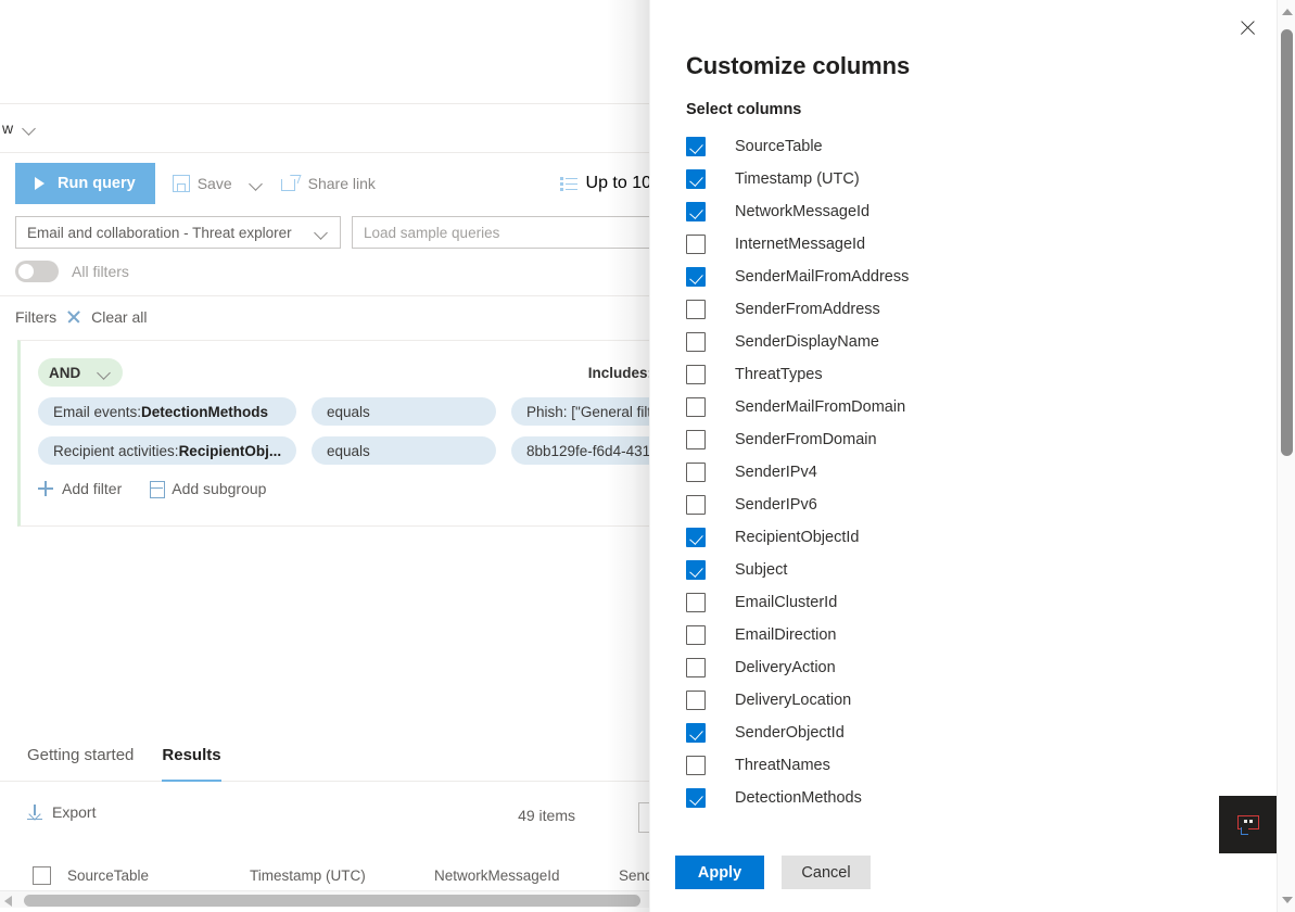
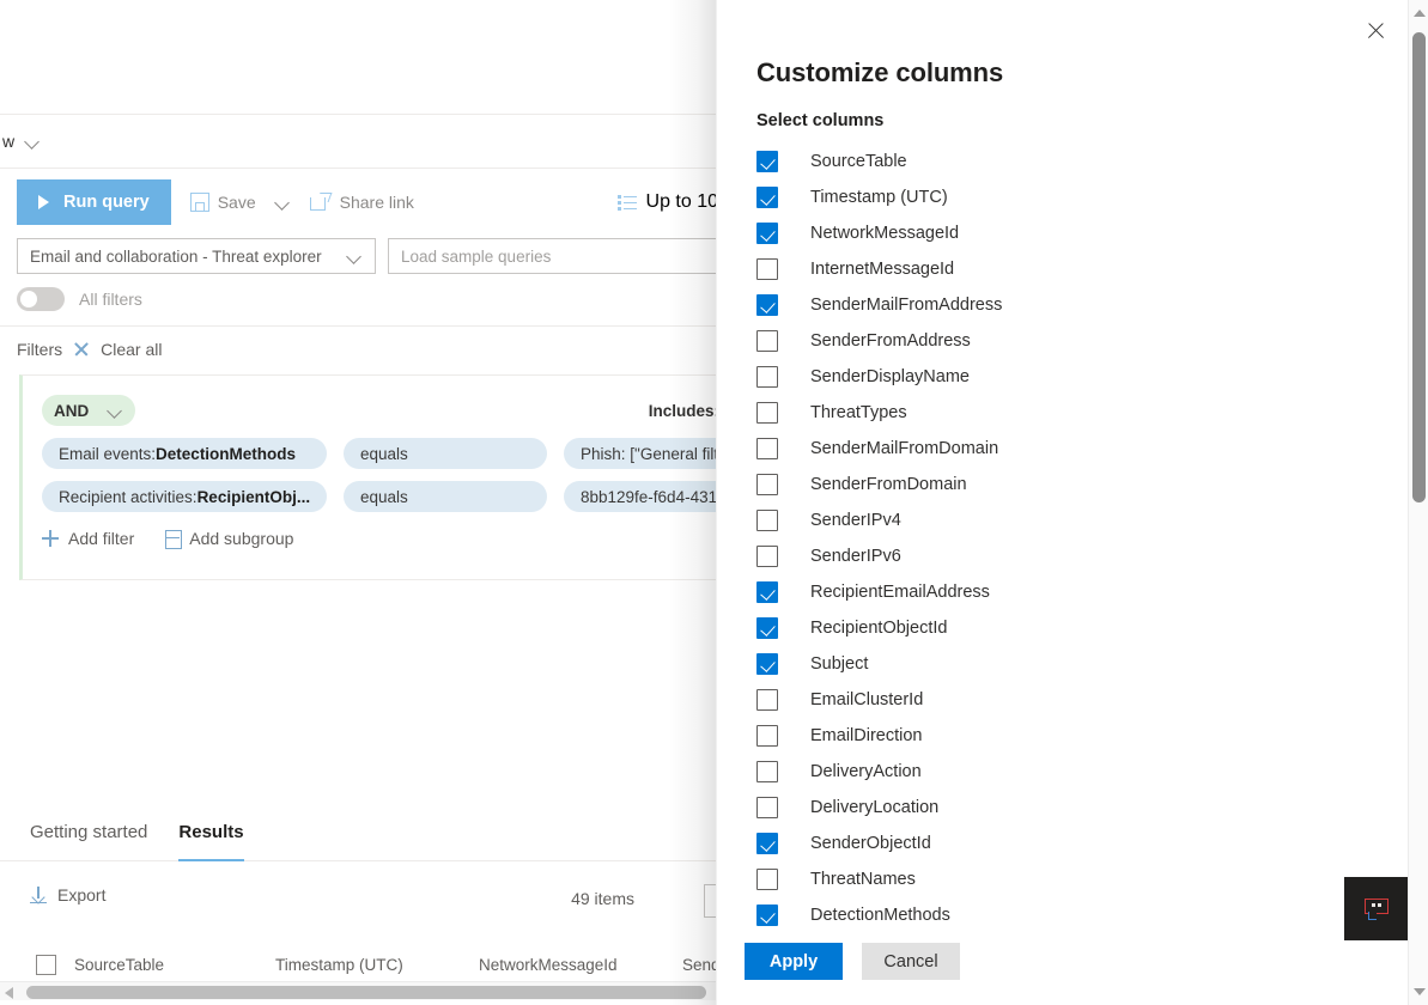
  w
  Run query
  Save
  Share link
  Email and collaboration - Threat explorer
  Load sample queries
  All filters
  Filters
  Clear all
  AND
  Email events:
  DetectionMethods
  equals
  Recipient activities:
  RecipientObj...
  equals
  Add filter
  Add subgroup
  Getting started
  Results
  Export
  49 items
  SourceTable
  Timestamp (UTC)
  NetworkMessageId
  Customize columns
  Select columns
  SourceTable
  Timestamp (UTC)
  NetworkMessageId
  InternetMessageId
  SenderMailFromAddress
  SenderFromAddress
  SenderDisplayName
  ThreatTypes
  SenderMailFromDomain
  SenderFromDomain
  SenderIPv4
  SenderIPv6
+ RecipientEmailAddress
  RecipientObjectId
  Subject
  EmailClusterId
  EmailDirection
  DeliveryAction
  DeliveryLocation
  SenderObjectId
  ThreatNames
  DetectionMethods
  Apply
  Cancel
